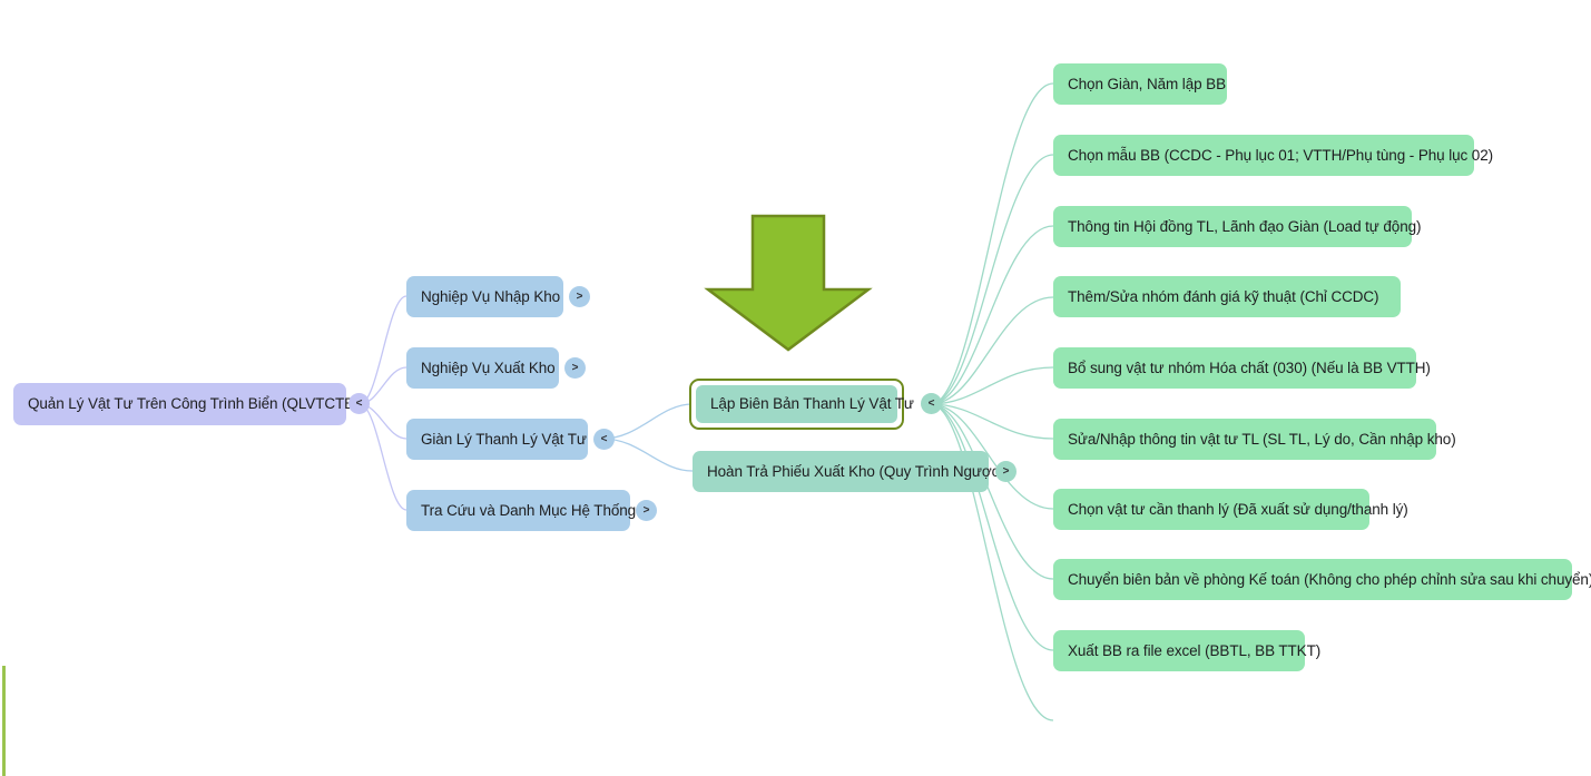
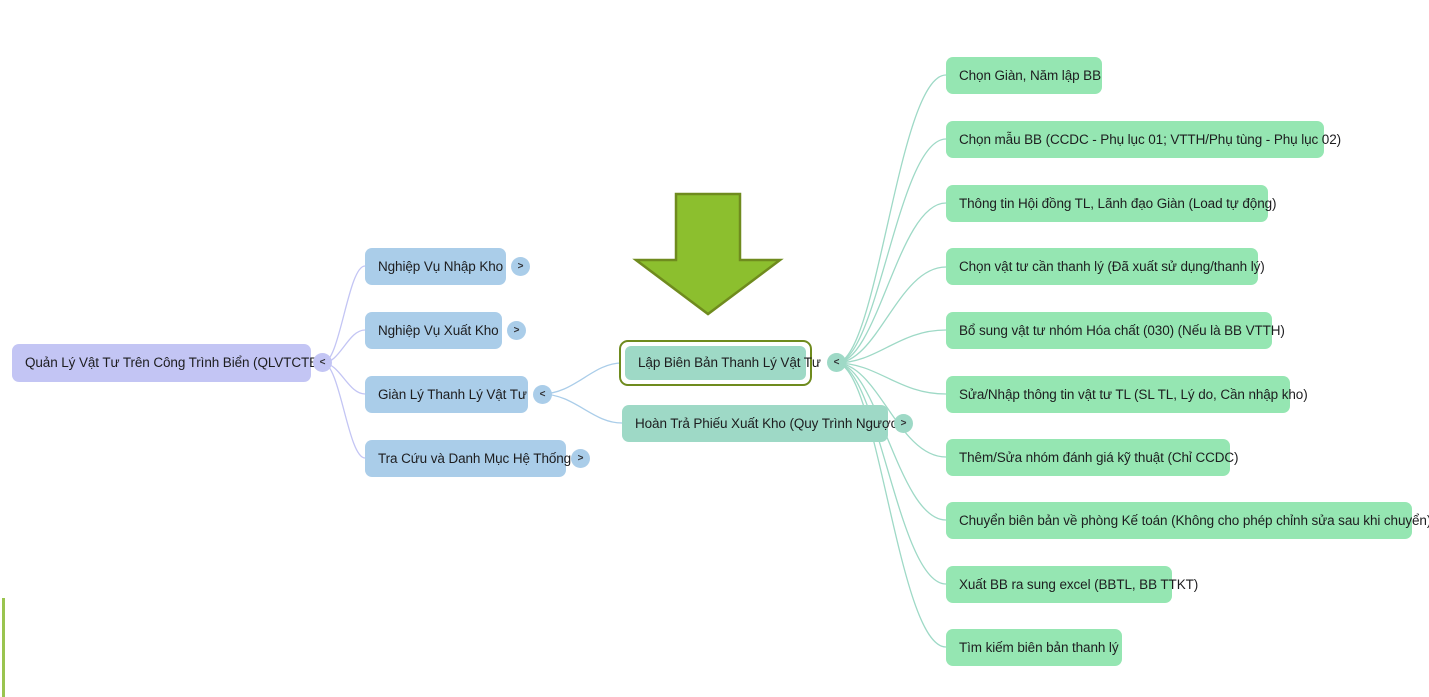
  Quản Lý Vật Tư Trên Công Trình Biển (QLVTCT
  <
  Nghiệp Vụ Nhập Kho
  >
  Nghiệp Vụ Xuất Kho
  >
  Giàn Lý Thanh Lý Vật Tư
  <
  Tra Cứu và Danh Mục Hệ Thống
  >
  Lập Biên Bản Thanh Lý Vật Tư
  <
  Hoàn Trả Phiếu Xuất Kho (Quy Trình Ngượ
  >
  Chọn Giàn, Năm lập BB
  Chọn mẫu BB (CCDC - Phụ lục 01; VTTH/Phụ tùng - Phụ lục 02)
  Thông tin Hội đồng TL, Lãnh đạo Giàn (Load tự động)
- Thêm/Sửa nhóm đánh giá kỹ thuật (Chỉ CCDC)
+ Chọn vật tư cần thanh lý (Đã xuất sử dụng/thanh lý)
  Bổ sung vật tư nhóm Hóa chất (030) (Nếu là BB VTTH)
  Sửa/Nhập thông tin vật tư TL (SL TL, Lý do, Cần nhập kho)
- Chọn vật tư cần thanh lý (Đã xuất sử dụng/thanh lý)
+ Thêm/Sửa nhóm đánh giá kỹ thuật (Chỉ CCDC)
  Chuyển biên bản về phòng Kế toán (Không cho phép chỉnh sửa sau khi chuyển
- Xuất BB ra file excel (BBTL, BB TTKT)
+ Xuất BB ra sung excel (BBTL, BB TTKT)
+ Tìm kiếm biên bản thanh lý
